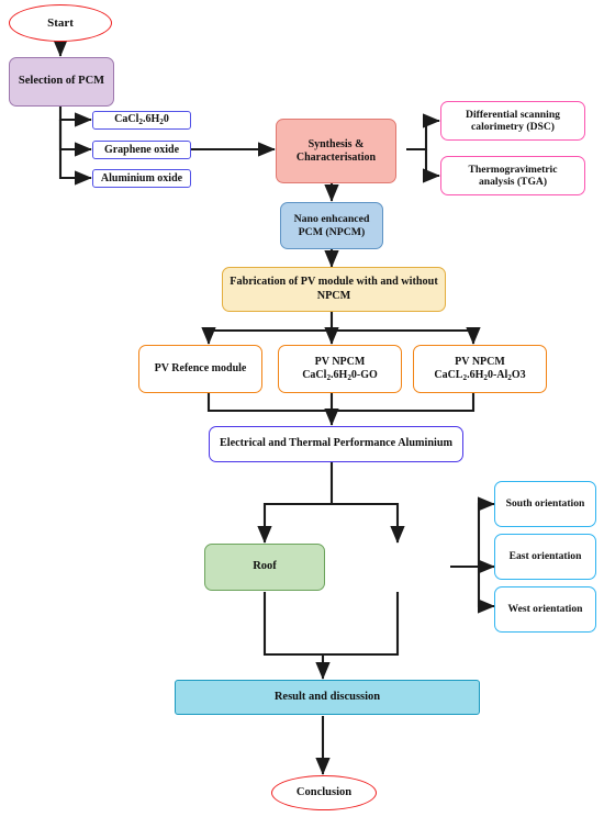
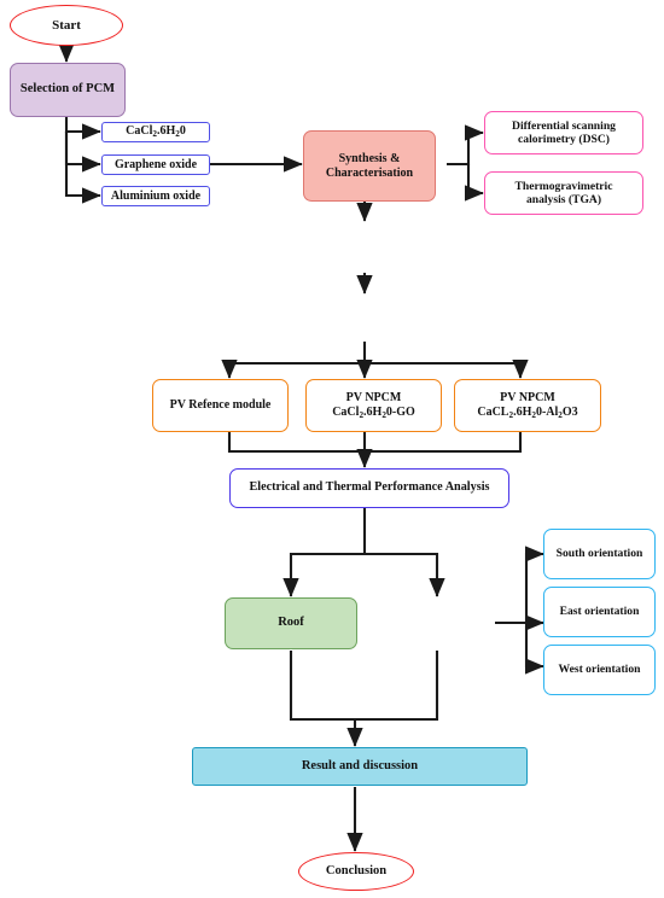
  Start
  Selection of PCM
  CaCl2.6H20
  Graphene oxide
  Aluminium oxide
  Synthesis &
  Characterisation
  Differential scanning
  calorimetry (DSC)
  Thermogravimetric
  analysis (TGA)
- Nano enhcanced
- PCM (NPCM)
- Fabrication of PV module with and without
- NPCM
  PV Refence module
  PV NPCM
  CaCl2.6H20-GO
  PV NPCM
  CaCL2.6H20-Al2O3
- Electrical and Thermal Performance Aluminium
+ Electrical and Thermal Performance Analysis
  Roof
  South orientation
  East orientation
  West orientation
  Result and discussion
  Conclusion
